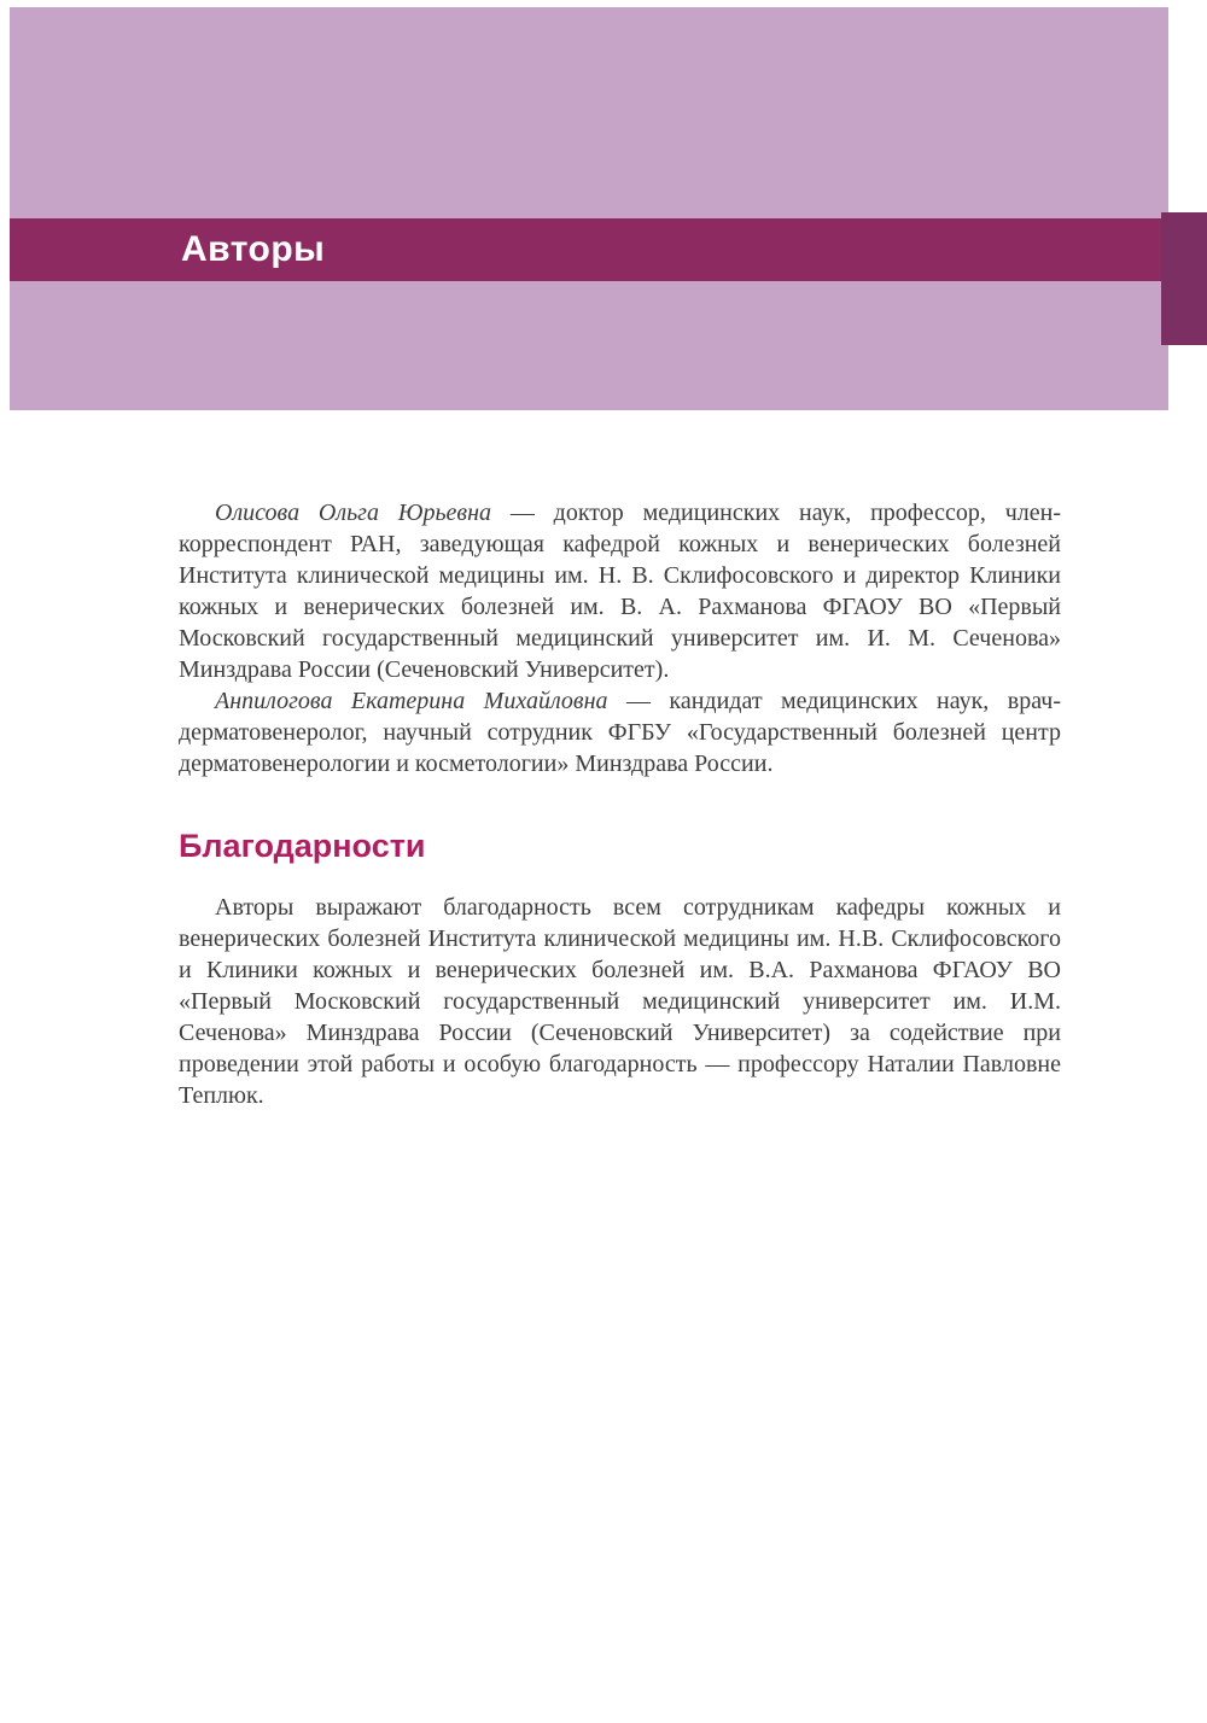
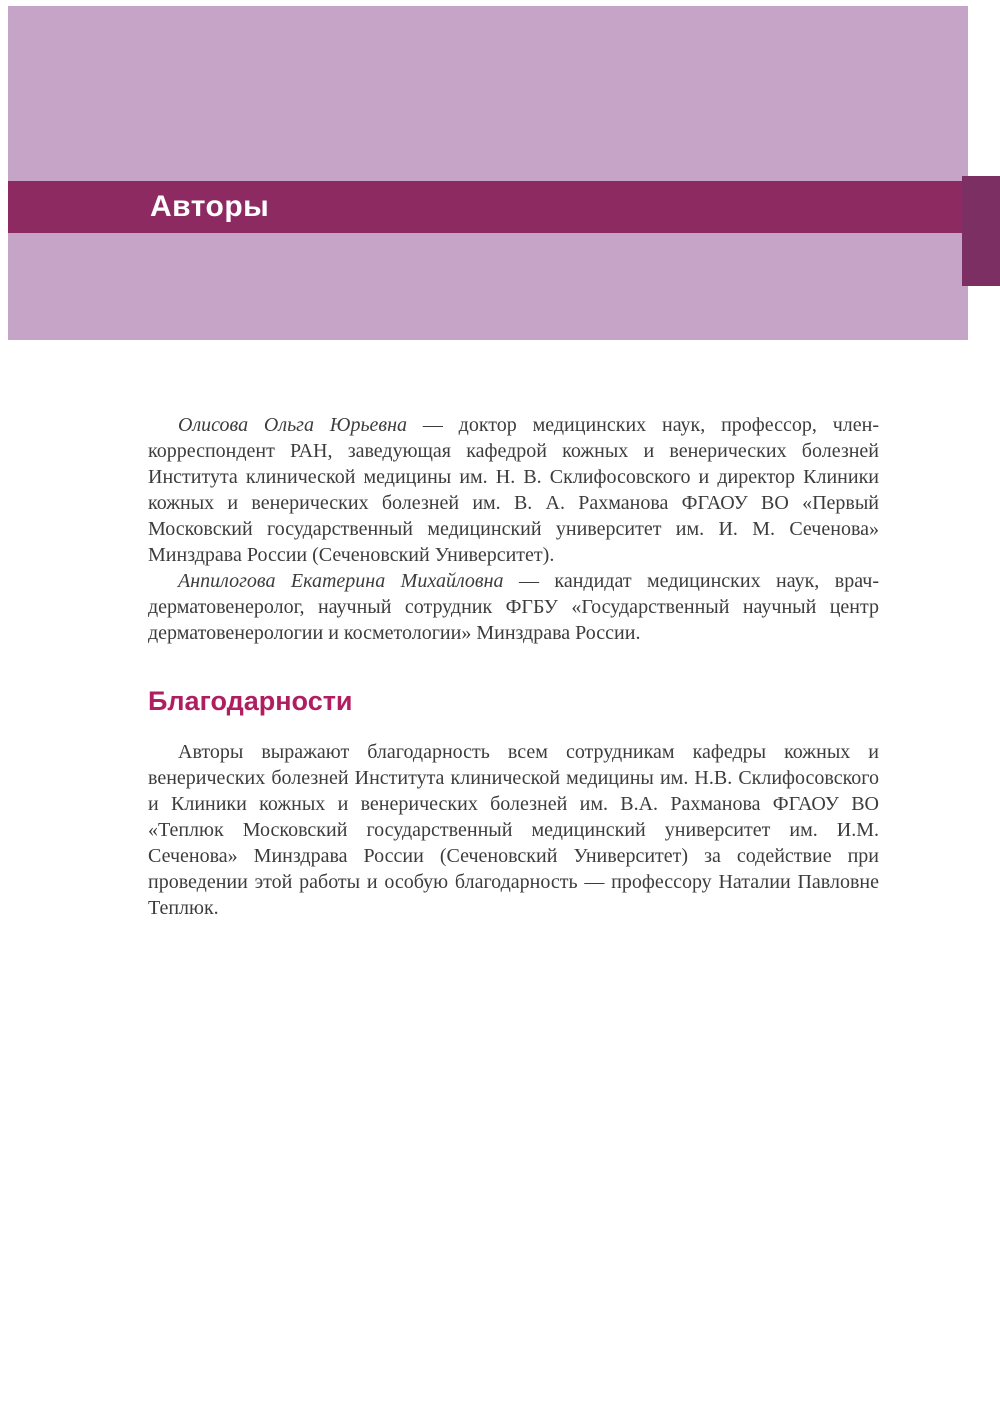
  Авторы
  Олисова Ольга Юрьевна — доктор медицинских наук, профессор, член-корреспондент РАН, заведующая кафедрой кожных и венерических болезней Института клинической медицины им. Н. В. Склифосовского и директор Клиники кожных и венерических болезней им. В. А. Рахманова ФГАОУ ВО «Первый Московский государственный медицинский университет им. И. М. Сеченова» Минздрава России (Сеченовский Университет).
- Анпилогова Екатерина Михайловна — кандидат медицинских наук, врач-дерматовенеролог, научный сотрудник ФГБУ «Государственный болезней центр дерматовенерологии и косметологии» Минздрава России.
+ Анпилогова Екатерина Михайловна — кандидат медицинских наук, врач-дерматовенеролог, научный сотрудник ФГБУ «Государственный научный центр дерматовенерологии и косметологии» Минздрава России.
  Благодарности
- Авторы выражают благодарность всем сотрудникам кафедры кожных и венерических болезней Института клинической медицины им. Н.В. Склифосовского и Клиники кожных и венерических болезней им. В.А. Рахманова ФГАОУ ВО «Первый Московский государственный медицинский университет им. И.М. Сеченова» Минздрава России (Сеченовский Университет) за содействие при проведении этой работы и особую благодарность — профессору Наталии Павловне Теплюк.
+ Авторы выражают благодарность всем сотрудникам кафедры кожных и венерических болезней Института клинической медицины им. Н.В. Склифосовского и Клиники кожных и венерических болезней им. В.А. Рахманова ФГАОУ ВО «Теплюк Московский государственный медицинский университет им. И.М. Сеченова» Минздрава России (Сеченовский Университет) за содействие при проведении этой работы и особую благодарность — профессору Наталии Павловне Теплюк.
